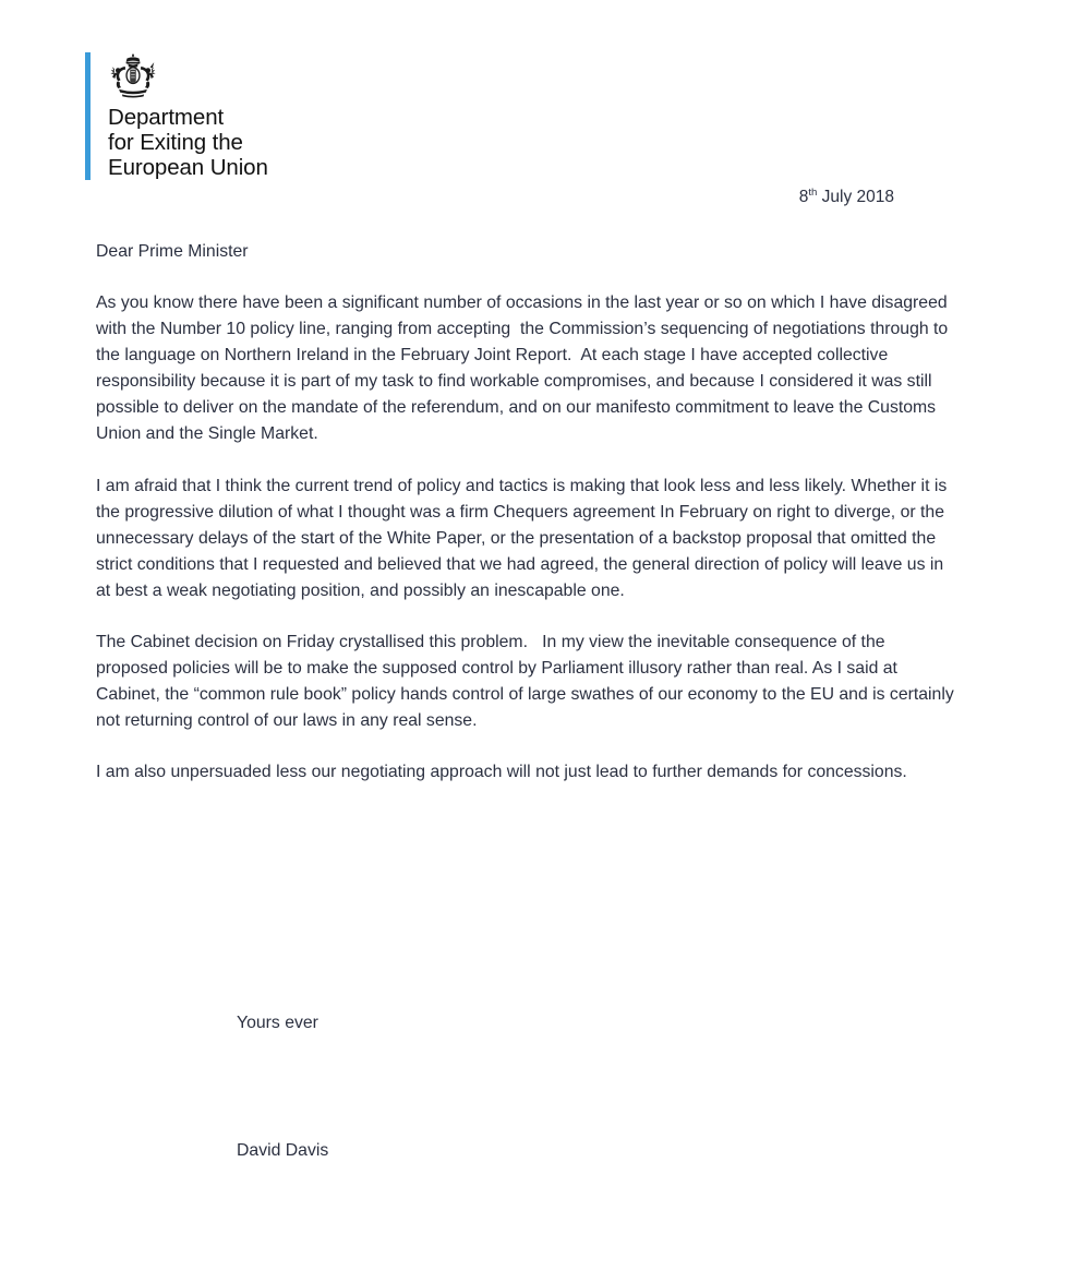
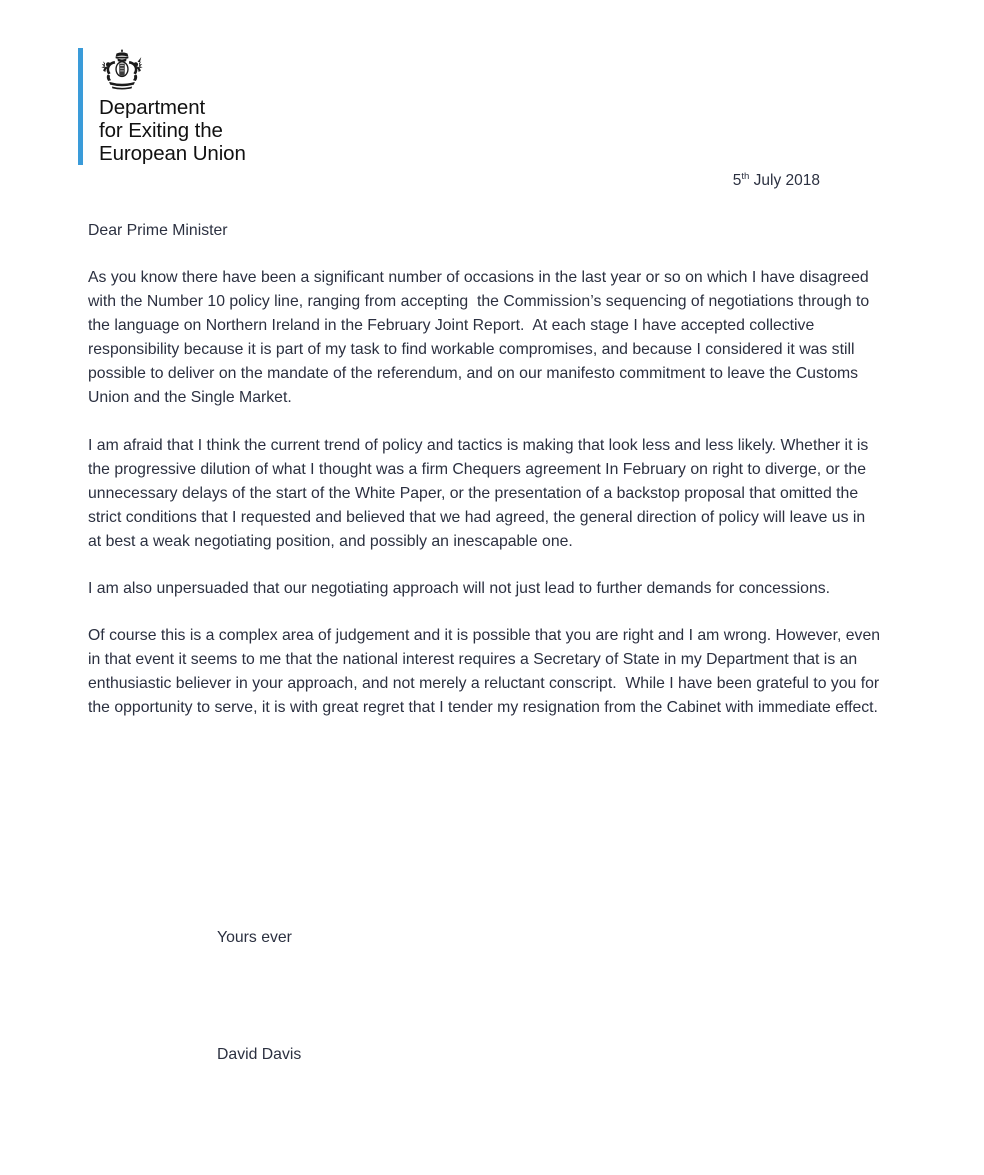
  Department
  for Exiting the
  European Union
- 8th July 2018
+ 5th July 2018
  Dear Prime Minister
  As you know there have been a significant number of occasions in the last year or so on which I have disagreed with the Number 10 policy line, ranging from accepting the Commission’s sequencing of negotiations through to the language on Northern Ireland in the February Joint Report. At each stage I have accepted collective responsibility because it is part of my task to find workable compromises, and because I considered it was still possible to deliver on the mandate of the referendum, and on our manifesto commitment to leave the Customs Union and the Single Market.
  I am afraid that I think the current trend of policy and tactics is making that look less and less likely. Whether it is the progressive dilution of what I thought was a firm Chequers agreement In February on right to diverge, or the unnecessary delays of the start of the White Paper, or the presentation of a backstop proposal that omitted the strict conditions that I requested and believed that we had agreed, the general direction of policy will leave us in at best a weak negotiating position, and possibly an inescapable one.
- The Cabinet decision on Friday crystallised this problem. In my view the inevitable consequence of the proposed policies will be to make the supposed control by Parliament illusory rather than real. As I said at Cabinet, the “common rule book” policy hands control of large swathes of our economy to the EU and is certainly not returning control of our laws in any real sense.
- I am also unpersuaded less our negotiating approach will not just lead to further demands for concessions.
+ I am also unpersuaded that our negotiating approach will not just lead to further demands for concessions.
+ Of course this is a complex area of judgement and it is possible that you are right and I am wrong. However, even in that event it seems to me that the national interest requires a Secretary of State in my Department that is an enthusiastic believer in your approach, and not merely a reluctant conscript. While I have been grateful to you for the opportunity to serve, it is with great regret that I tender my resignation from the Cabinet with immediate effect.
  Yours ever
  David Davis
